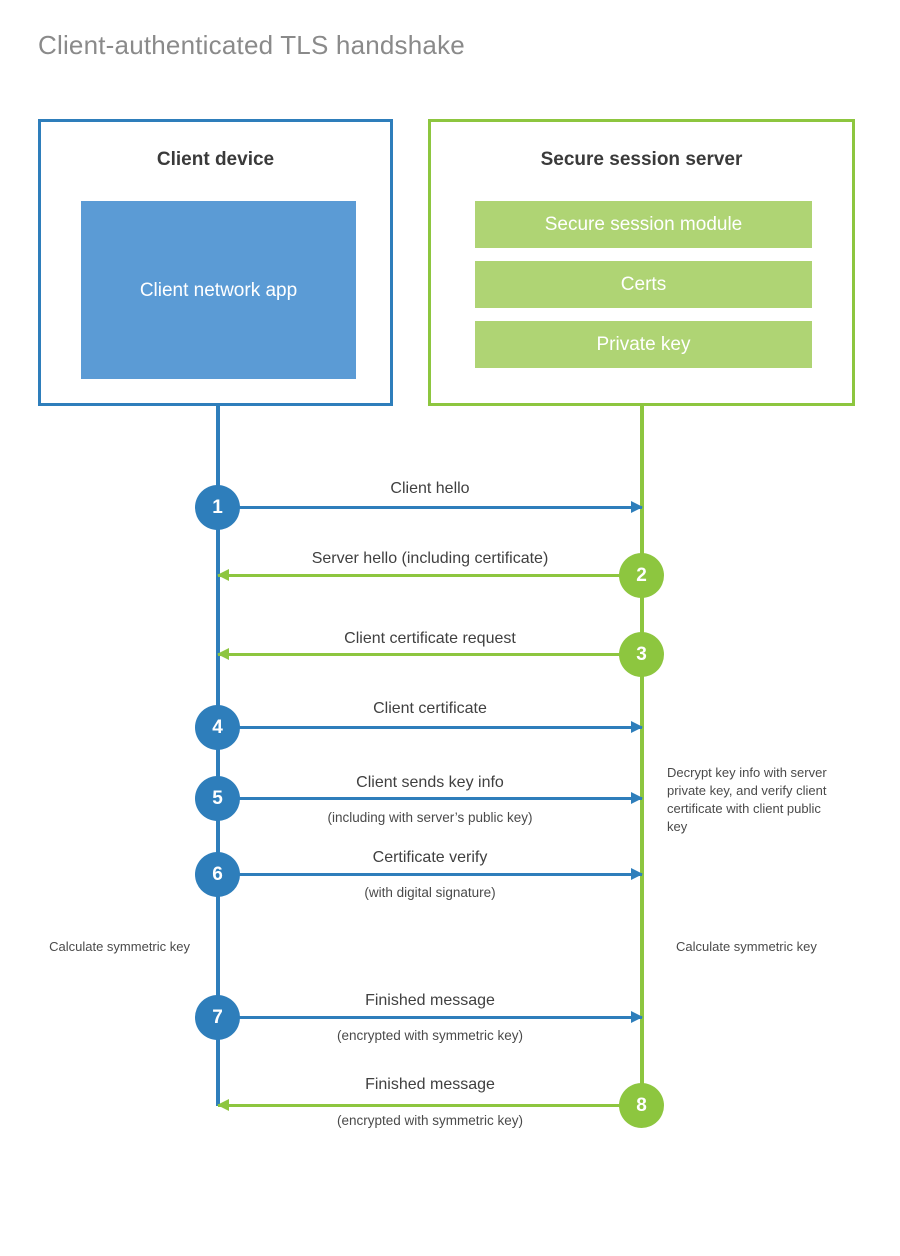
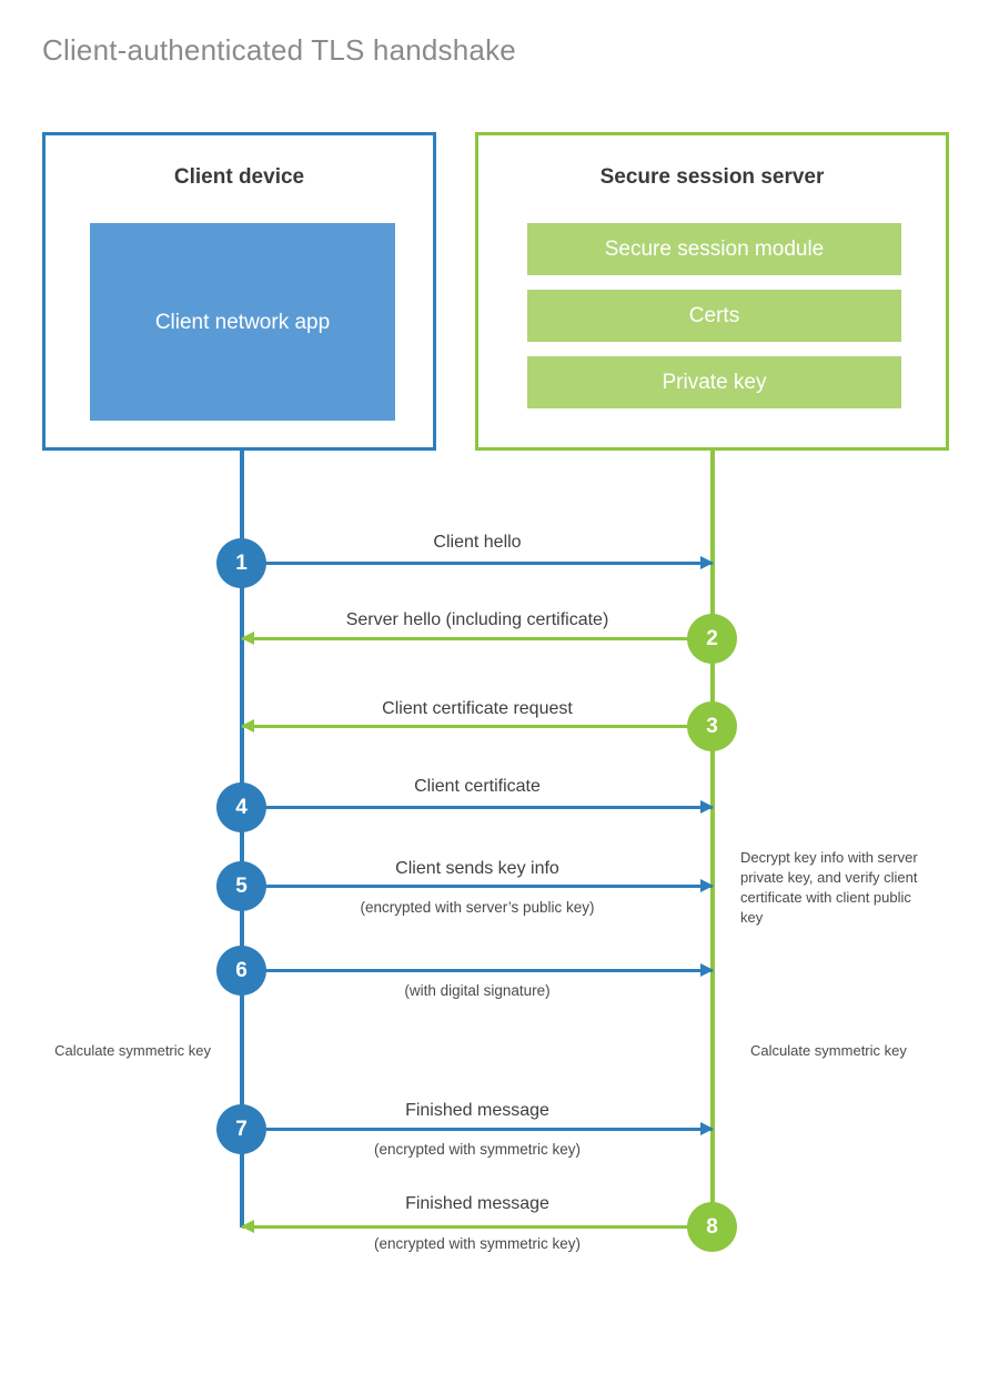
  Client-authenticated TLS handshake
  Client device
  Client network app
  Secure session server
  Secure session module
  Certs
  Private key
  Client hello
  1
  Server hello (including certificate)
  2
  Client certificate request
  3
  Client certificate
  4
  Client sends key info
- (including with server’s public key)
+ (encrypted with server’s public key)
  5
- Certificate verify
  (with digital signature)
  6
  Finished message
  (encrypted with symmetric key)
  7
  Finished message
  (encrypted with symmetric key)
  8
  Decrypt key info with server private key, and verify client certificate with client public key
  Calculate symmetric key
  Calculate symmetric key
